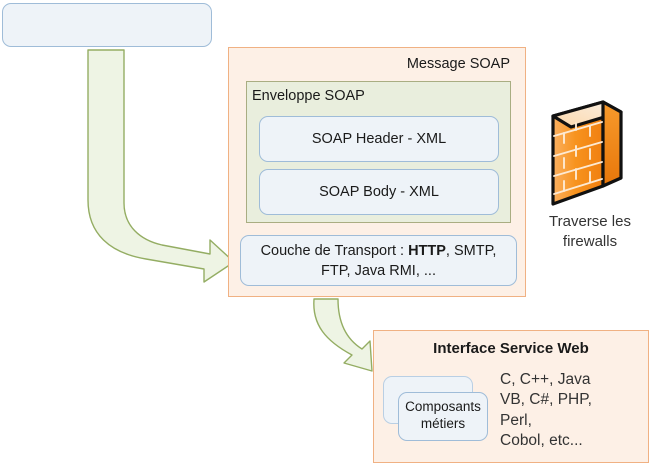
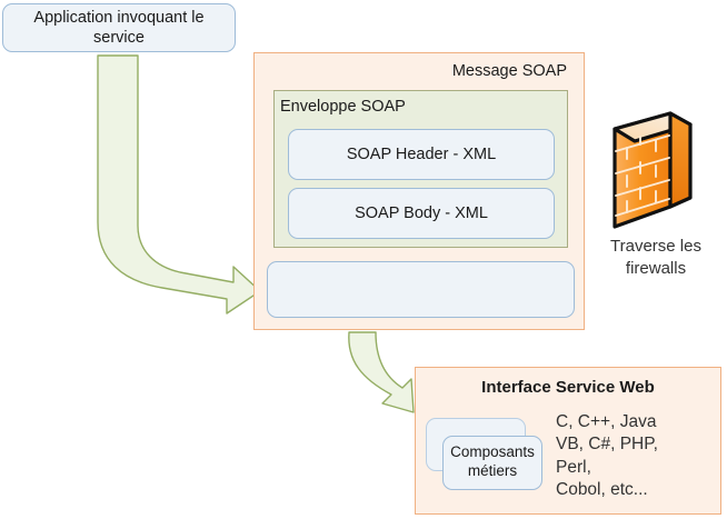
+ Application invoquant le service
  Message SOAP
  Enveloppe SOAP
  SOAP Header - XML
  SOAP Body - XML
- Couche de Transport : HTTP, SMTP, FTP, Java RMI, ...
  Traverse les firewalls
  Interface Service Web
  Composants métiers
  C, C++, Java
  VB, C#, PHP,
  Perl,
  Cobol, etc...
